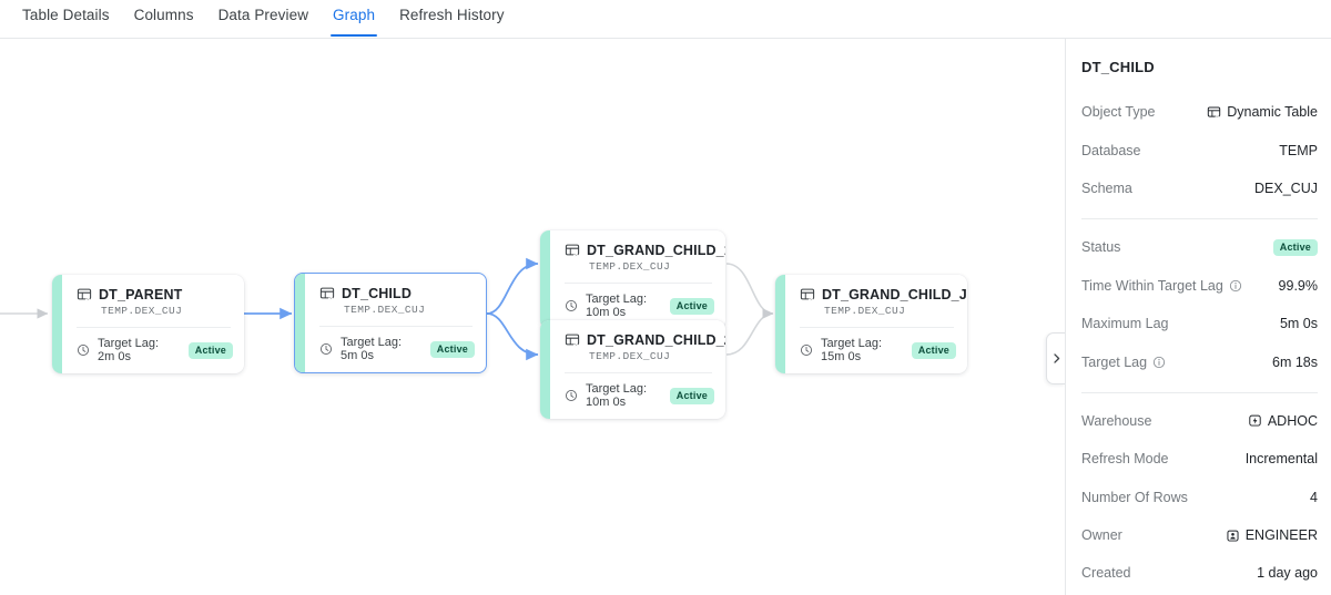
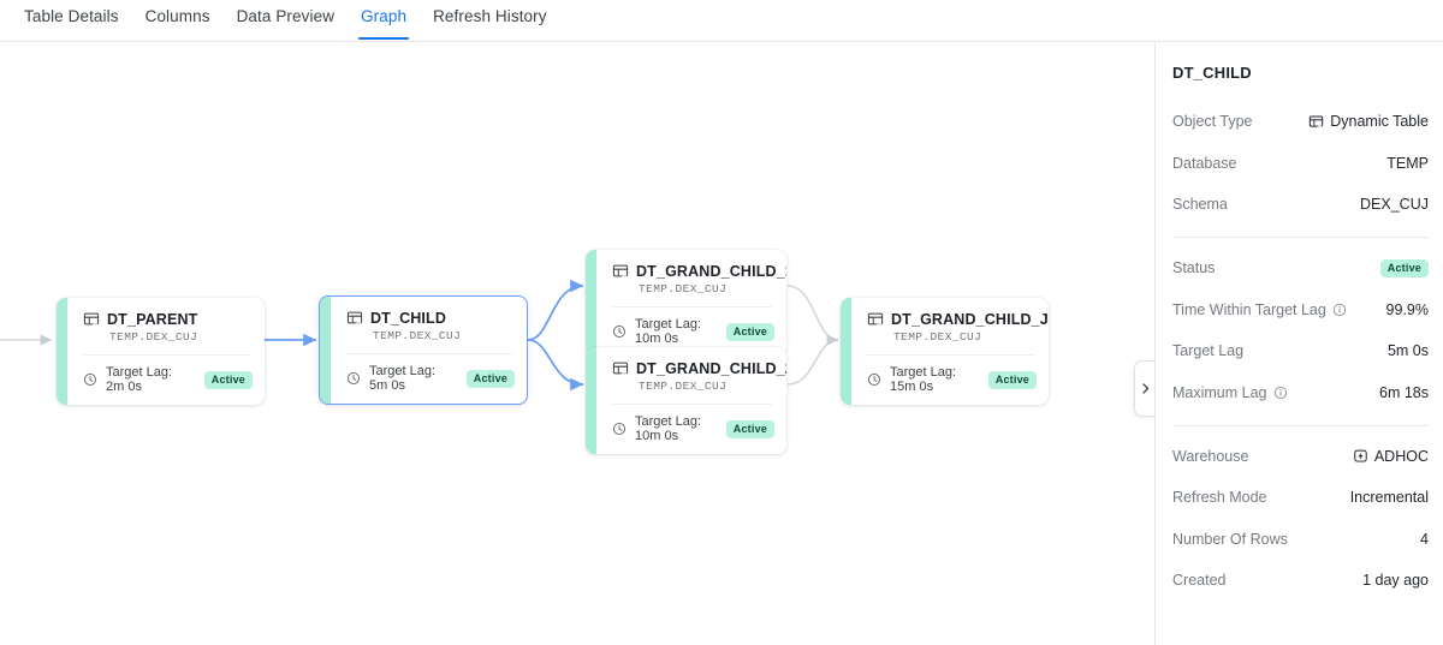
  Table Details
  Columns
  Data Preview
  Graph
  Refresh History
  DT_PARENT
  TEMP.DEX_CUJ
  Target Lag: 2m 0s
  Active
  DT_CHILD
  TEMP.DEX_CUJ
  Target Lag: 5m 0s
  Active
  DT_GRAND_CHILD_
  TEMP.DEX_CUJ
  Target Lag: 10m 0s
  Active
  DT_GRAND_CHILD_
  TEMP.DEX_CUJ
  Target Lag: 10m 0s
  Active
  DT_GRAND_CHILD_J
  TEMP.DEX_CUJ
  Target Lag: 15m 0s
  Active
  DT_CHILD
  Object Type
  Dynamic Table
  Database
  TEMP
  Schema
  DEX_CUJ
  Status
  Active
  Time Within Target Lag
  99.9%
- Maximum Lag
+ Target Lag
  5m 0s
- Target Lag
+ Maximum Lag
  6m 18s
  Warehouse
  ADHOC
  Refresh Mode
  Incremental
  Number Of Rows
  4
- Owner
- ENGINEER
  Created
  1 day ago
